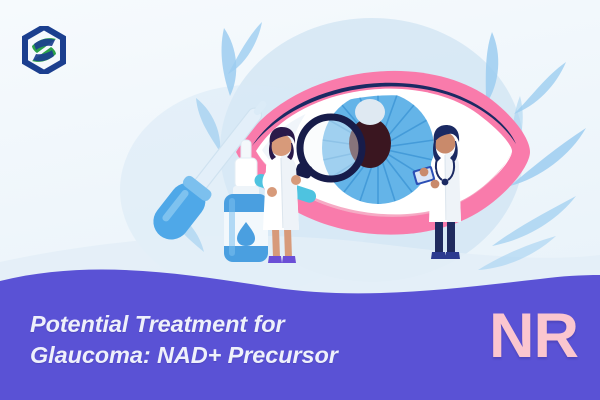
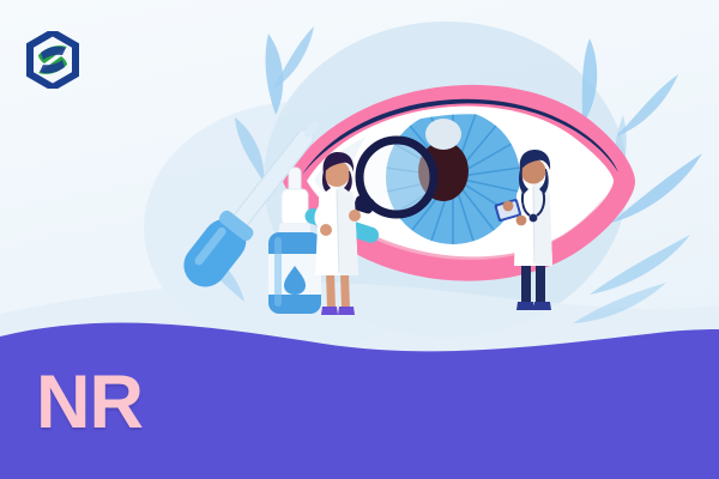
- Potential Treatment for
- Glaucoma: NAD+ Precursor
  NR
